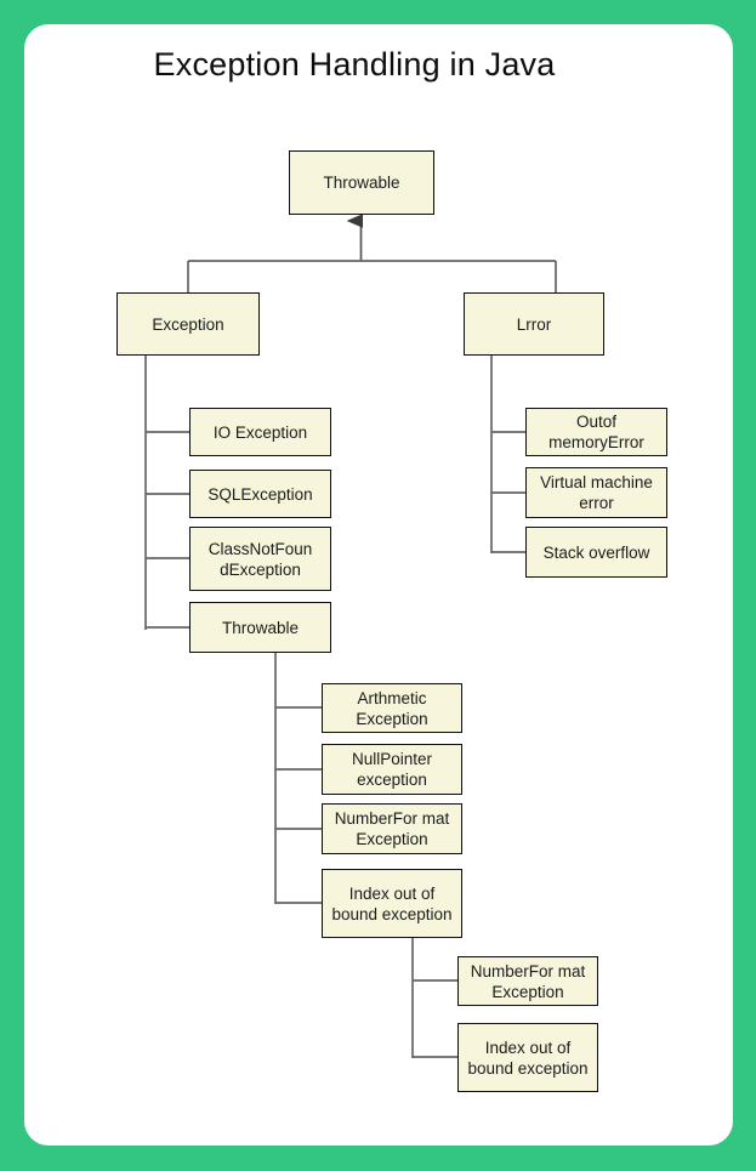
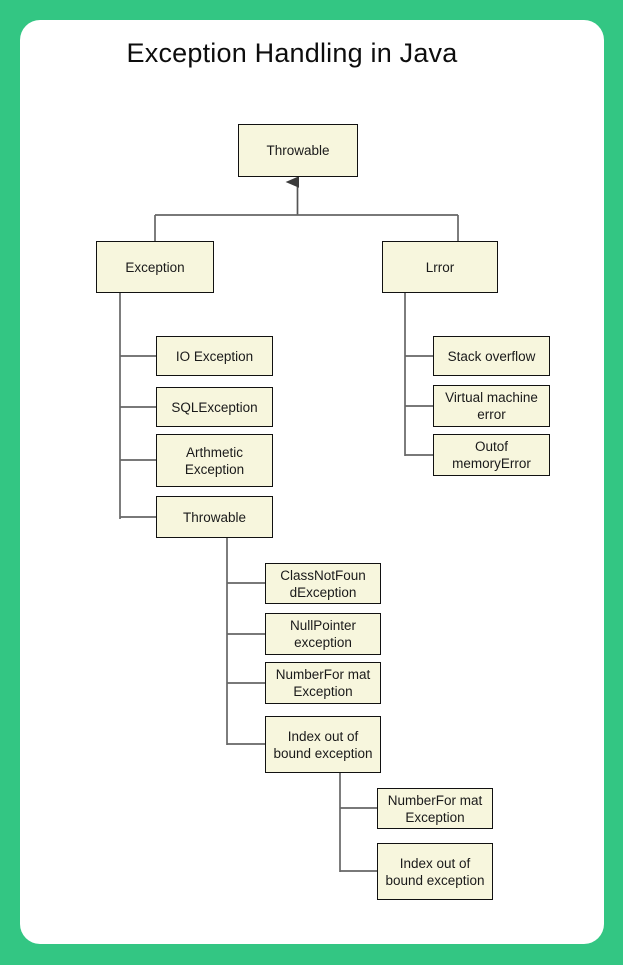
  Exception Handling in Java
  Throwable
  Exception
  Lrror
  IO Exception
  SQLException
- ClassNotFoun dException
+ Arthmetic Exception
  Throwable
- Outof memoryError
+ Stack overflow
  Virtual machine error
- Stack overflow
+ Outof memoryError
- Arthmetic Exception
+ ClassNotFoun dException
  NullPointer exception
  NumberFor mat Exception
  Index out of bound exception
  NumberFor mat Exception
  Index out of bound exception
